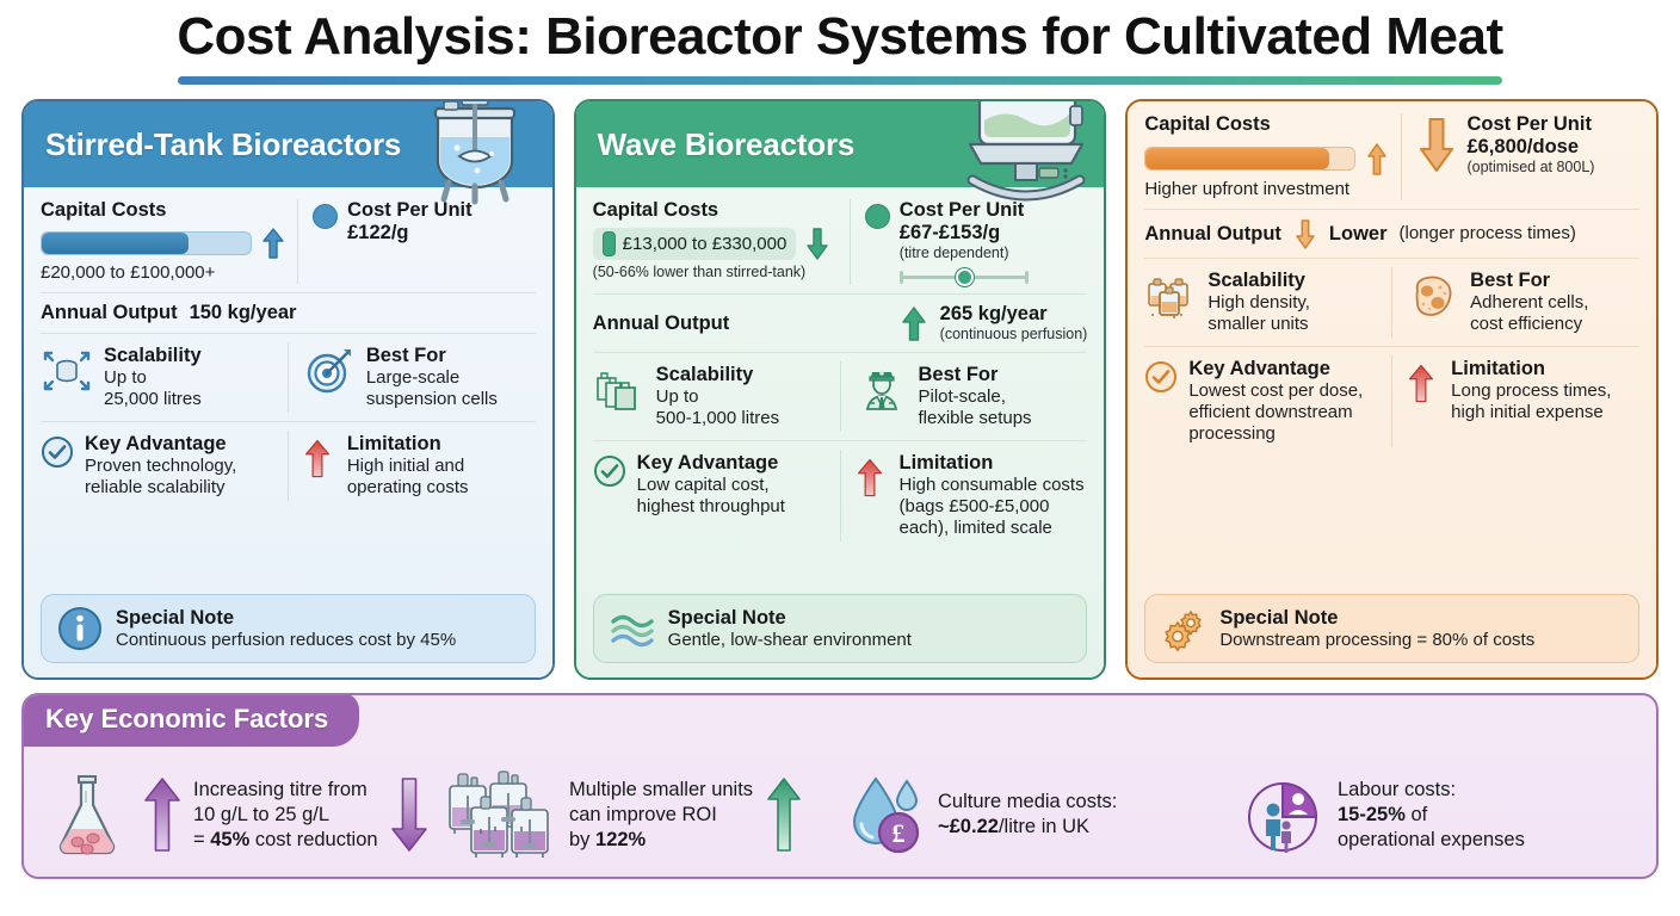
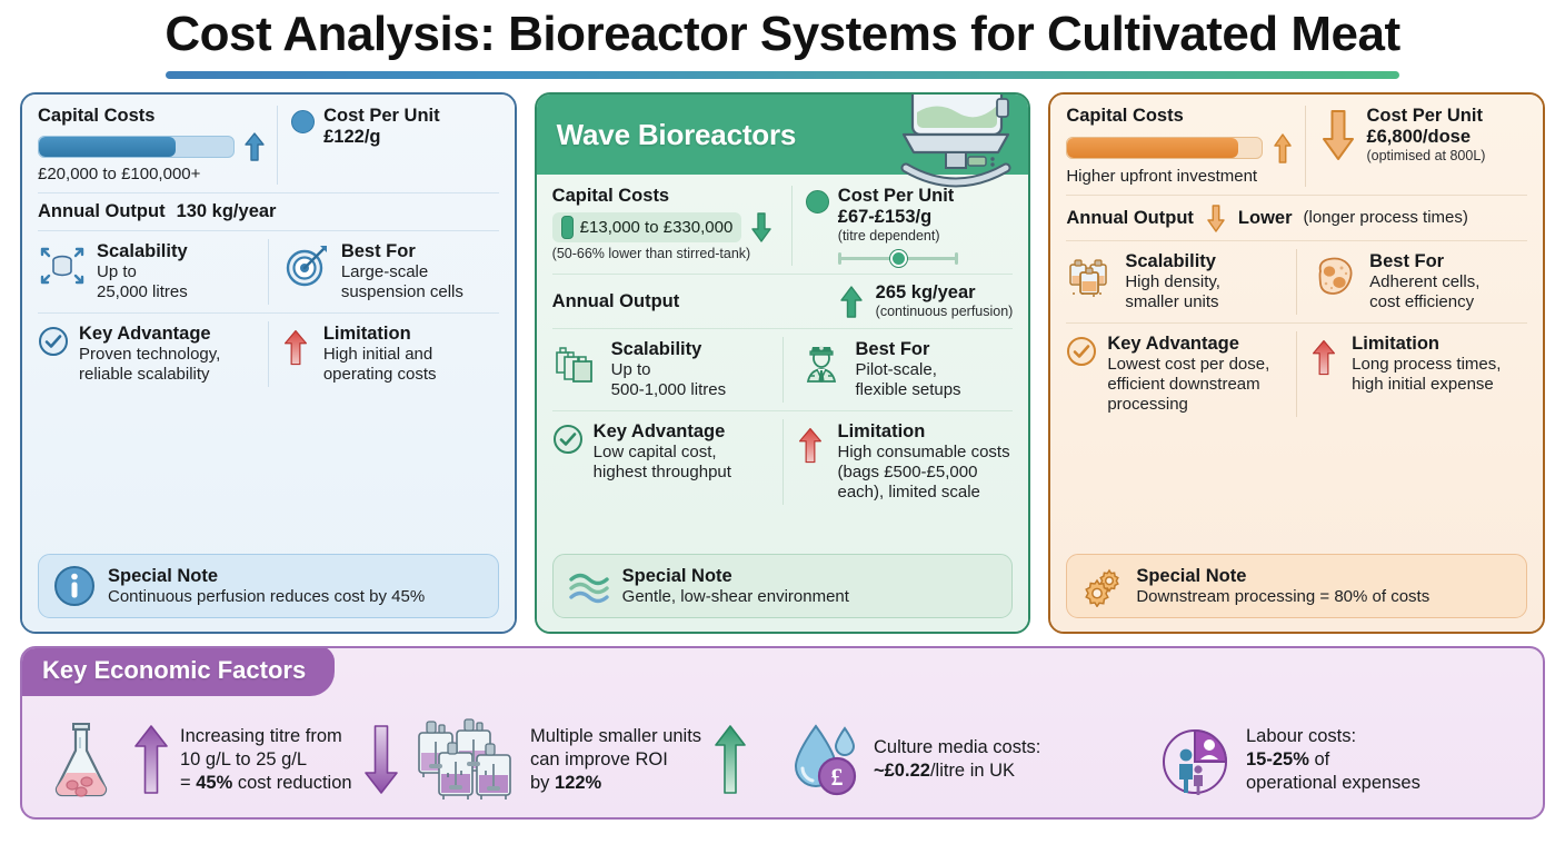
  Cost Analysis: Bioreactor Systems for Cultivated Meat
- Stirred-Tank Bioreactors
  Capital Costs
  £20,000 to £100,000+
  Cost Per Unit
  £122/g
  Annual Output
- 150 kg/year
+ 130 kg/year
  Scalability
  Up to
  25,000 litres
  Best For
  Large-scale
  suspension cells
  Key Advantage
  Proven technology,
  reliable scalability
  Limitation
  High initial and
  operating costs
  Special Note
  Continuous perfusion reduces cost by 45%
  Wave Bioreactors
  Capital Costs
  £13,000 to £330,000
  (50-66% lower than stirred-tank)
  Cost Per Unit
  £67-£153/g
  (titre dependent)
  Annual Output
  265 kg/year
  (continuous perfusion)
  Scalability
  Up to
  500-1,000 litres
  Best For
  Pilot-scale,
  flexible setups
  Key Advantage
  Low capital cost,
  highest throughput
  Limitation
  High consumable costs
  (bags £500-£5,000
  each), limited scale
  Special Note
  Gentle, low-shear environment
  Capital Costs
  Higher upfront investment
  Cost Per Unit
  £6,800/dose
  (optimised at 800L)
  Annual Output
  Lower
  (longer process times)
  Scalability
  High density,
  smaller units
  Best For
  Adherent cells,
  cost efficiency
  Key Advantage
  Lowest cost per dose,
  efficient downstream
  processing
  Limitation
  Long process times,
  high initial expense
  Special Note
  Downstream processing = 80% of costs
  Key Economic Factors
  Increasing titre from
  10 g/L to 25 g/L
  = 45% cost reduction
  Multiple smaller units
  can improve ROI
  by 122%
  £
  Culture media costs:
  ~£0.22/litre in UK
  Labour costs:
  15-25% of
  operational expenses
